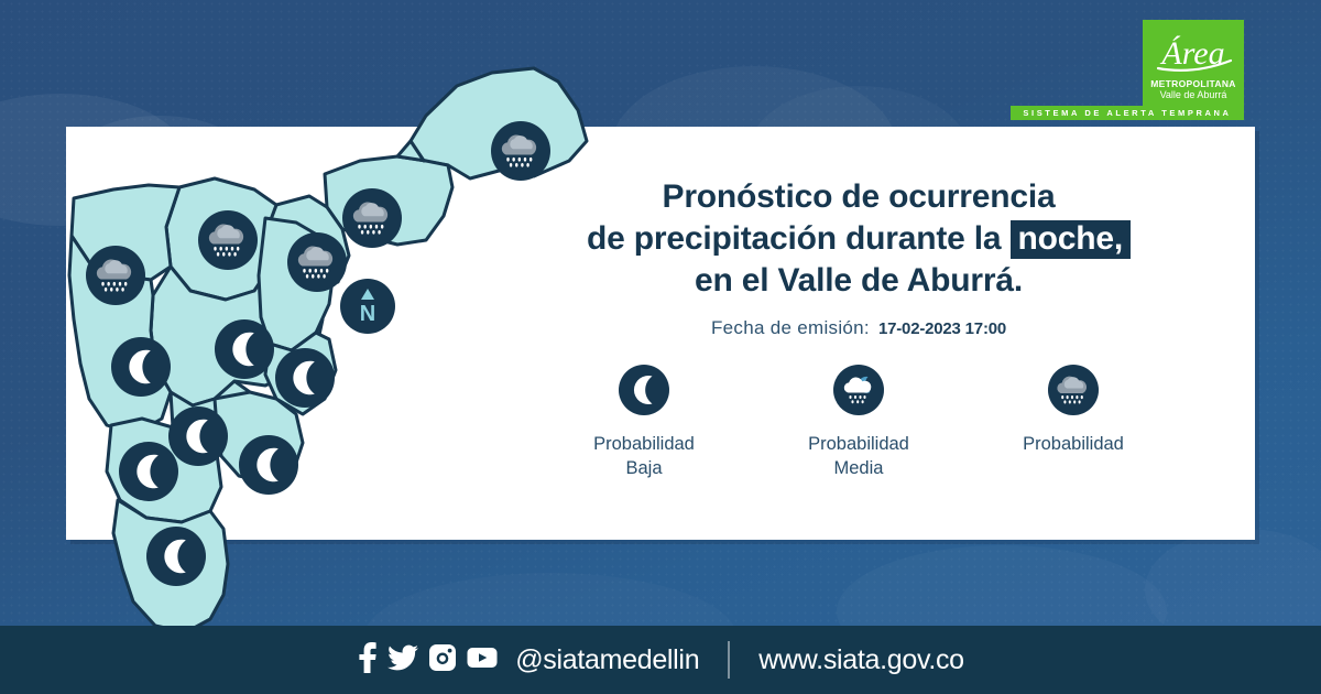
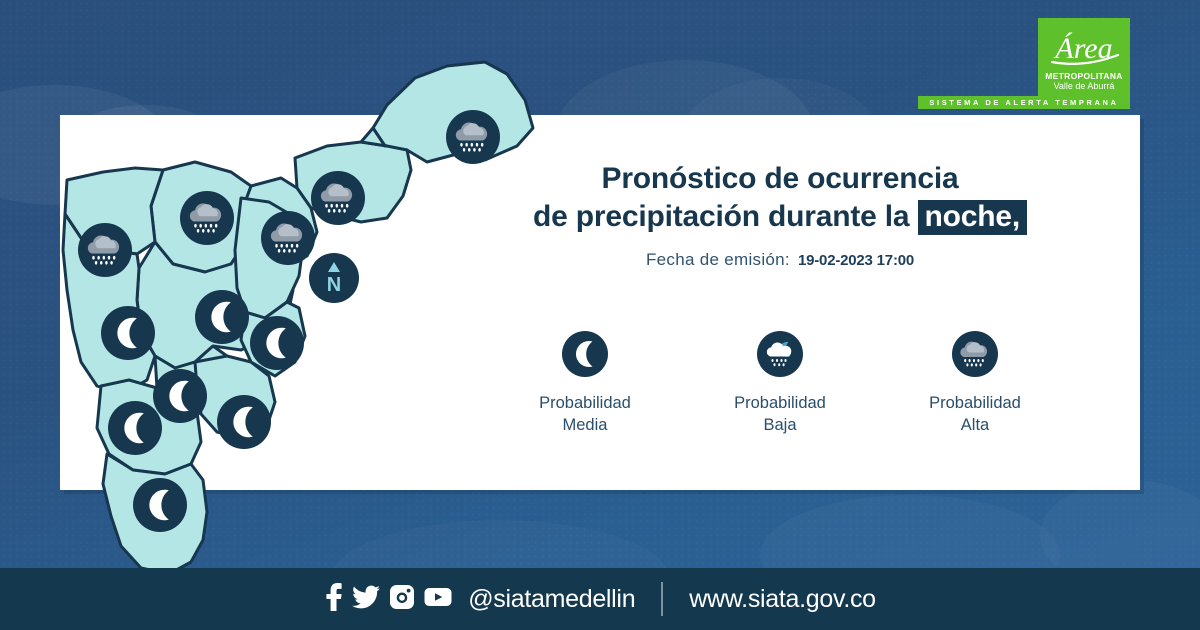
  N
  Pronóstico de ocurrencia
  de precipitación durante la noche,
- en el Valle de Aburrá.
  Fecha de emisión:
- 17-02-2023 17:00
+ 19-02-2023 17:00
  Probabilidad
- Baja
+ Media
  Probabilidad
- Media
+ Baja
  Probabilidad
+ Alta
  Área
  METROPOLITANA
  Valle de Aburrá
  SISTEMA DE ALERTA TEMPRANA
  @siatamedellin
  www.siata.gov.co
